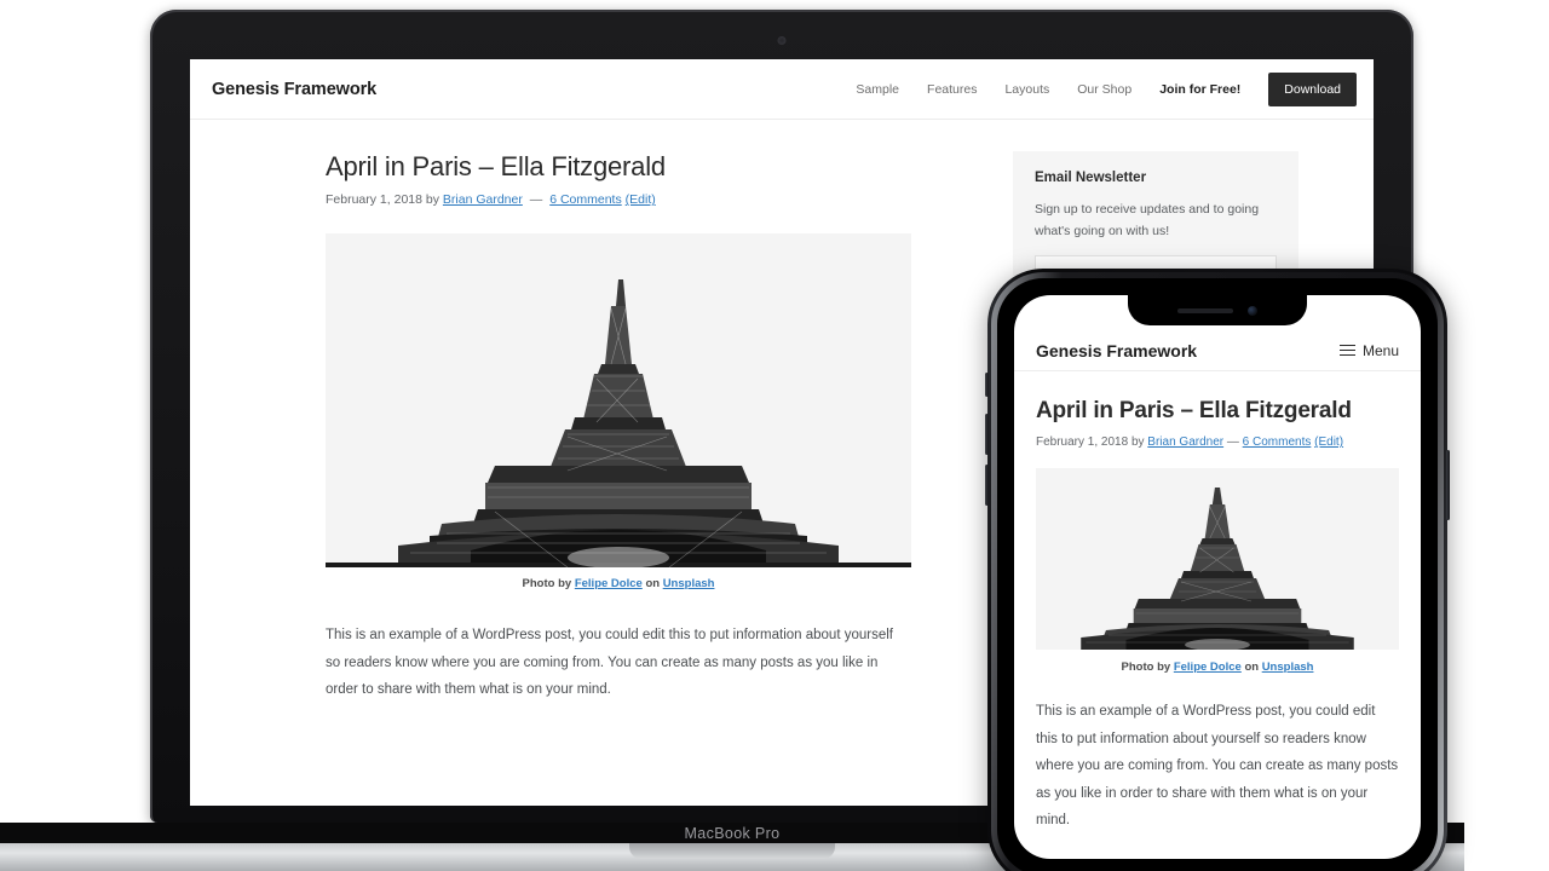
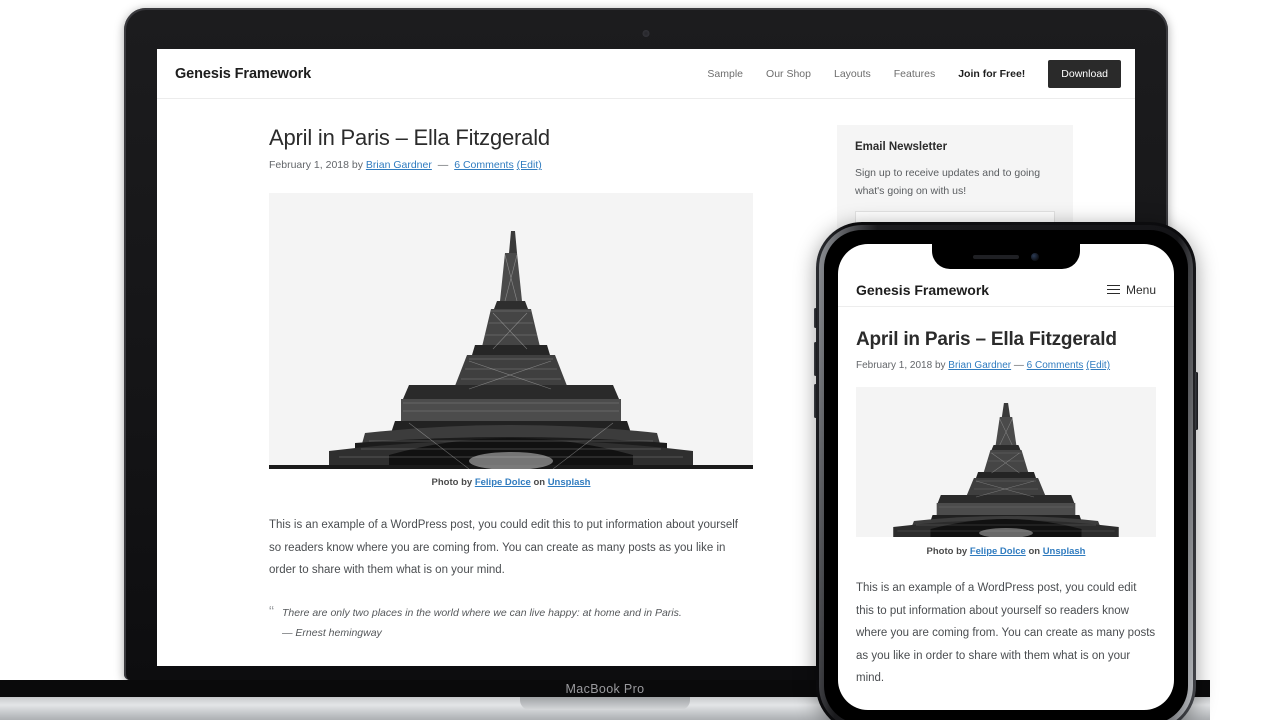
  Genesis Framework
  Sample
- Features
+ Our Shop
  Layouts
- Our Shop
+ Features
  Join for Free!
  Download
  April in Paris – Ella Fitzgerald
  February 1, 2018 by Brian Gardner — 6 Comments (Edit)
  Photo by Felipe Dolce on Unsplash
  This is an example of a WordPress post, you could edit this to put information about yourself so readers know where you are coming from. You can create as many posts as you like in order to share with them what is on your mind.
+ “
+ There are only two places in the world where we can live happy: at home and in Paris.
+ — Ernest hemingway
  Email Newsletter
  Sign up to receive updates and to going what's going on with us!
  MacBook Pro
  Genesis Framework
  Menu
  April in Paris – Ella Fitzgerald
  February 1, 2018 by Brian Gardner — 6 Comments (Edit)
  Photo by Felipe Dolce on Unsplash
  This is an example of a WordPress post, you could edit this to put information about yourself so readers know where you are coming from. You can create as many posts as you like in order to share with them what is on your mind.
